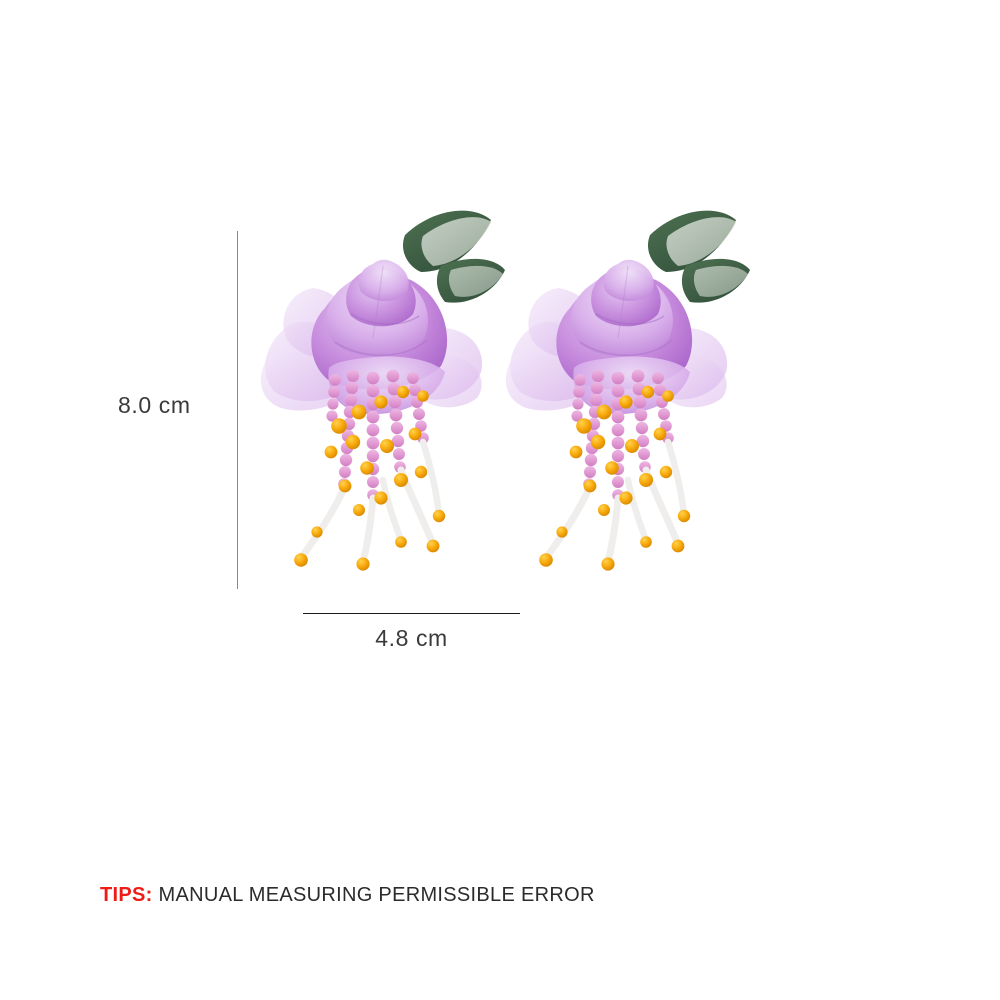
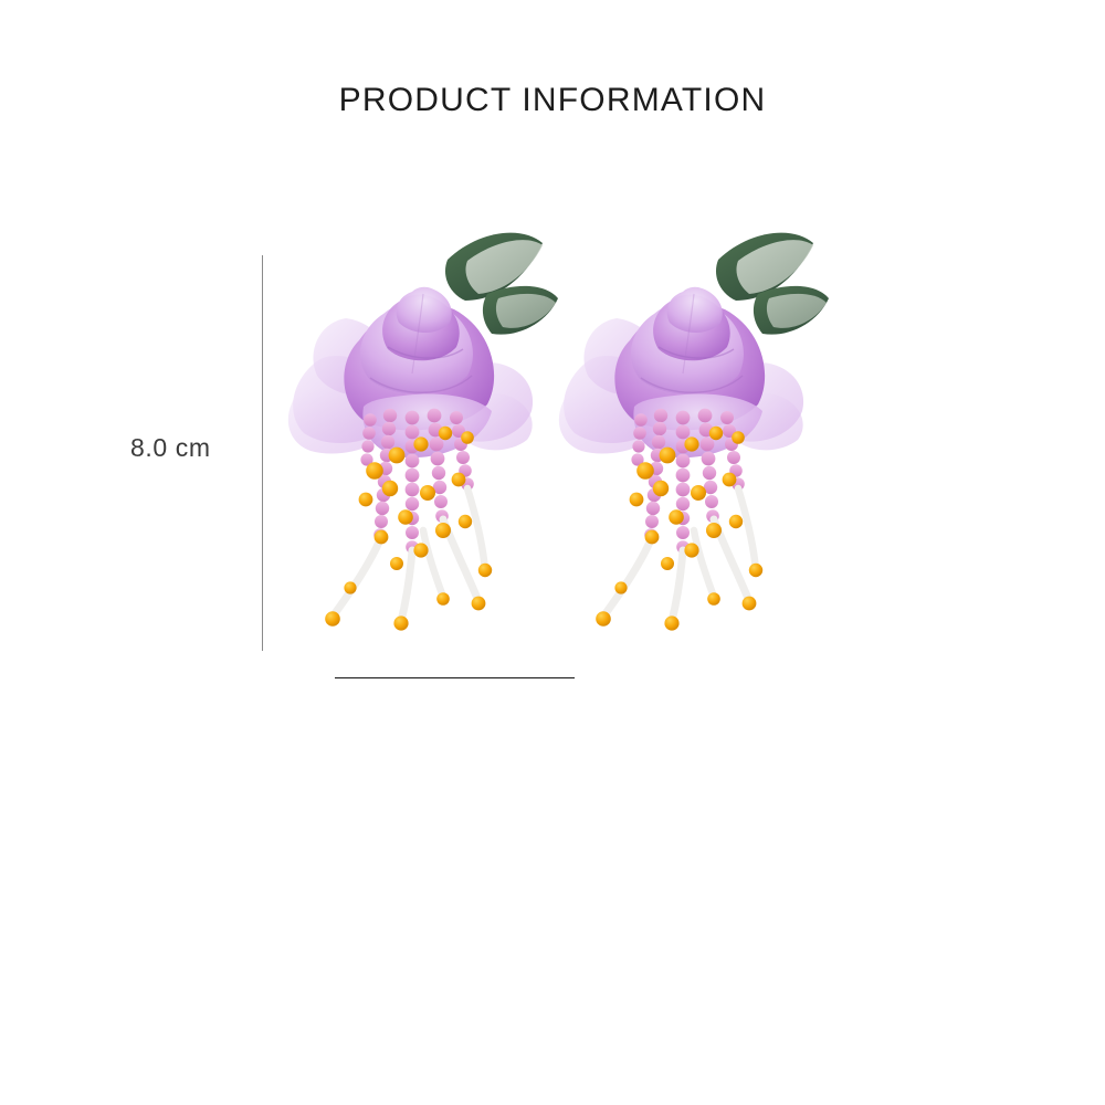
+ PRODUCT INFORMATION
  8.0 cm
- 4.8 cm
- TIPS: MANUAL MEASURING PERMISSIBLE ERROR
